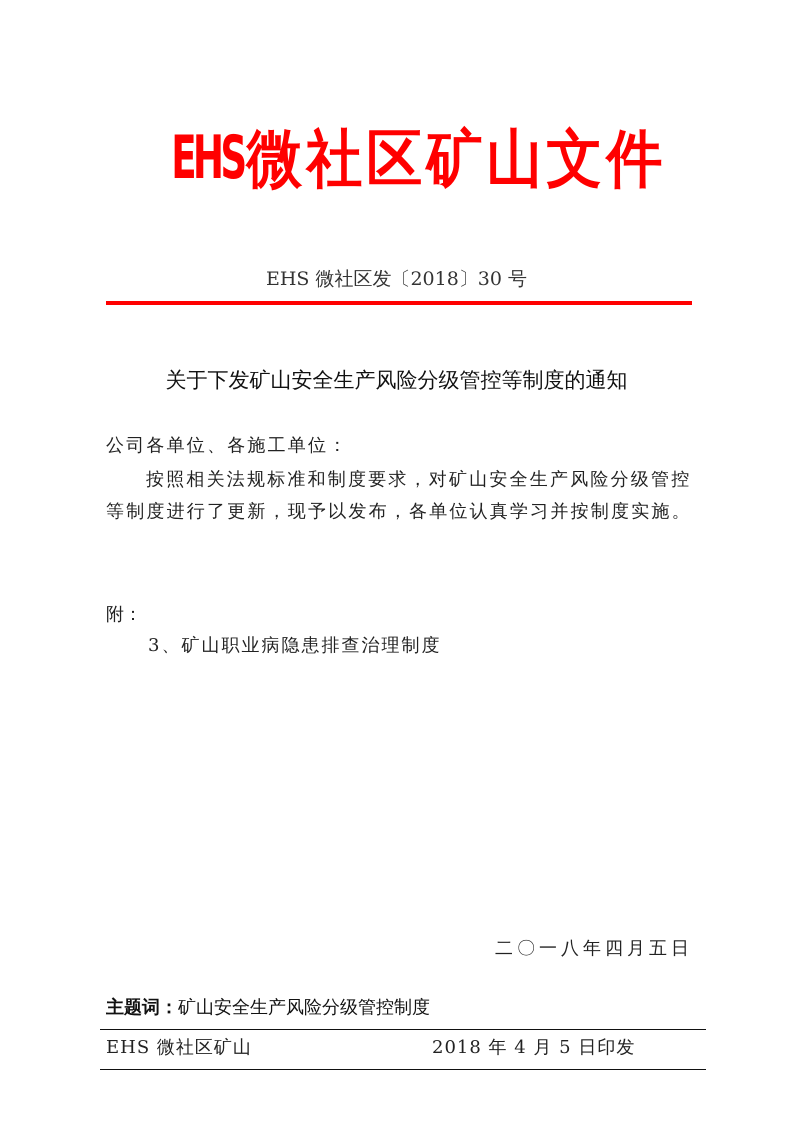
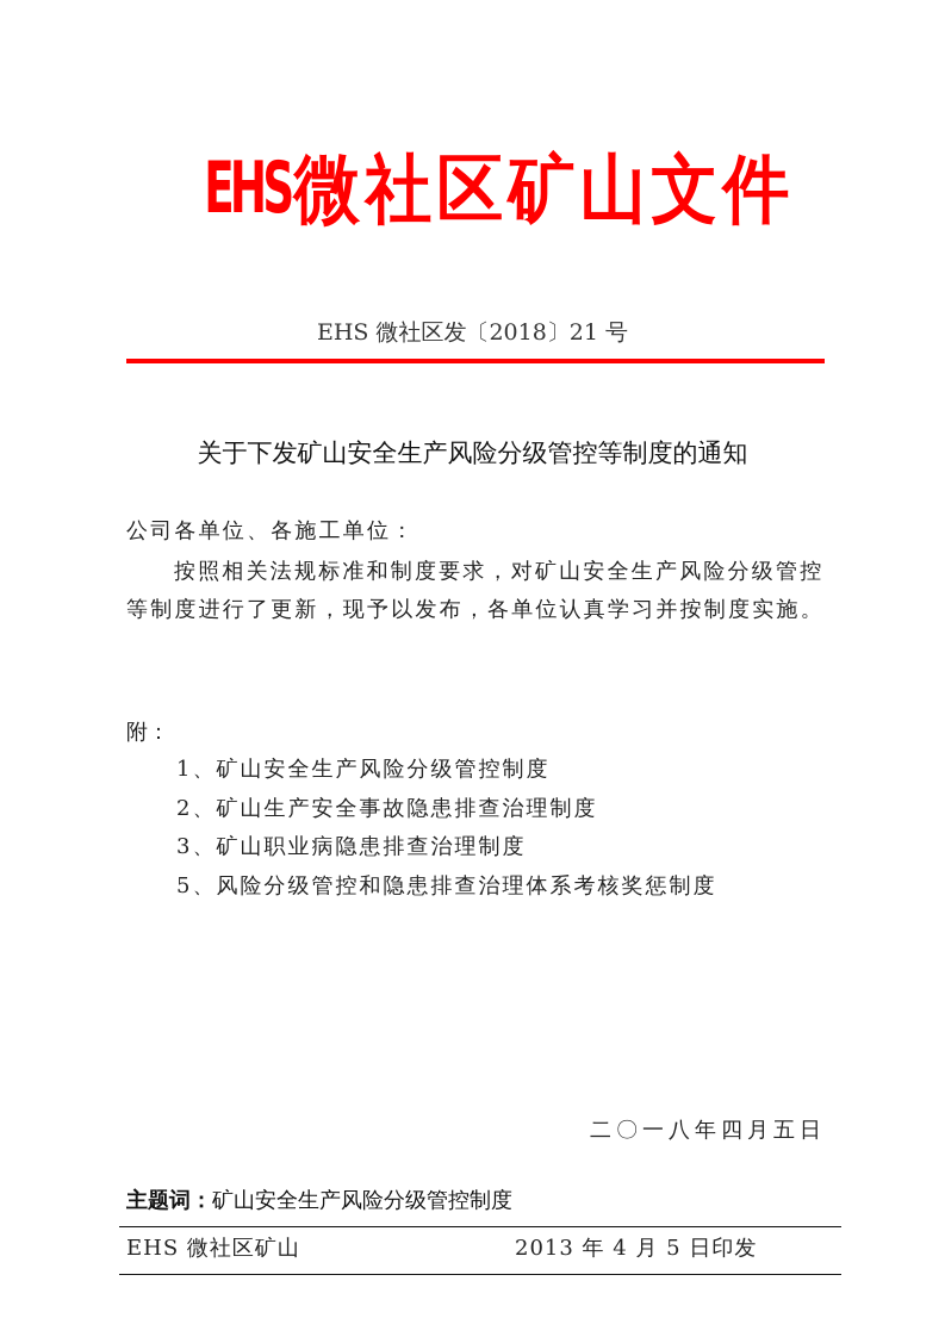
  EHS 微社区矿山文件
- EHS 微社区发〔2018〕30 号
+ EHS 微社区发〔2018〕21 号
  关于下发矿山安全生产风险分级管控等制度的通知
  公司各单位、各施工单位：
  按照相关法规标准和制度要求，对矿山安全生产风险分级管控等制度进行了更新，现予以发布，各单位认真学习并按制度实施。
  附：
+ 1、矿山安全生产风险分级管控制度
+ 2、矿山生产安全事故隐患排查治理制度
  3、矿山职业病隐患排查治理制度
+ 5、风险分级管控和隐患排查治理体系考核奖惩制度
  二〇一八年四月五日
  主题词：矿山安全生产风险分级管控制度
  EHS 微社区矿山
- 2018 年 4 月 5 日印发
+ 2013 年 4 月 5 日印发
